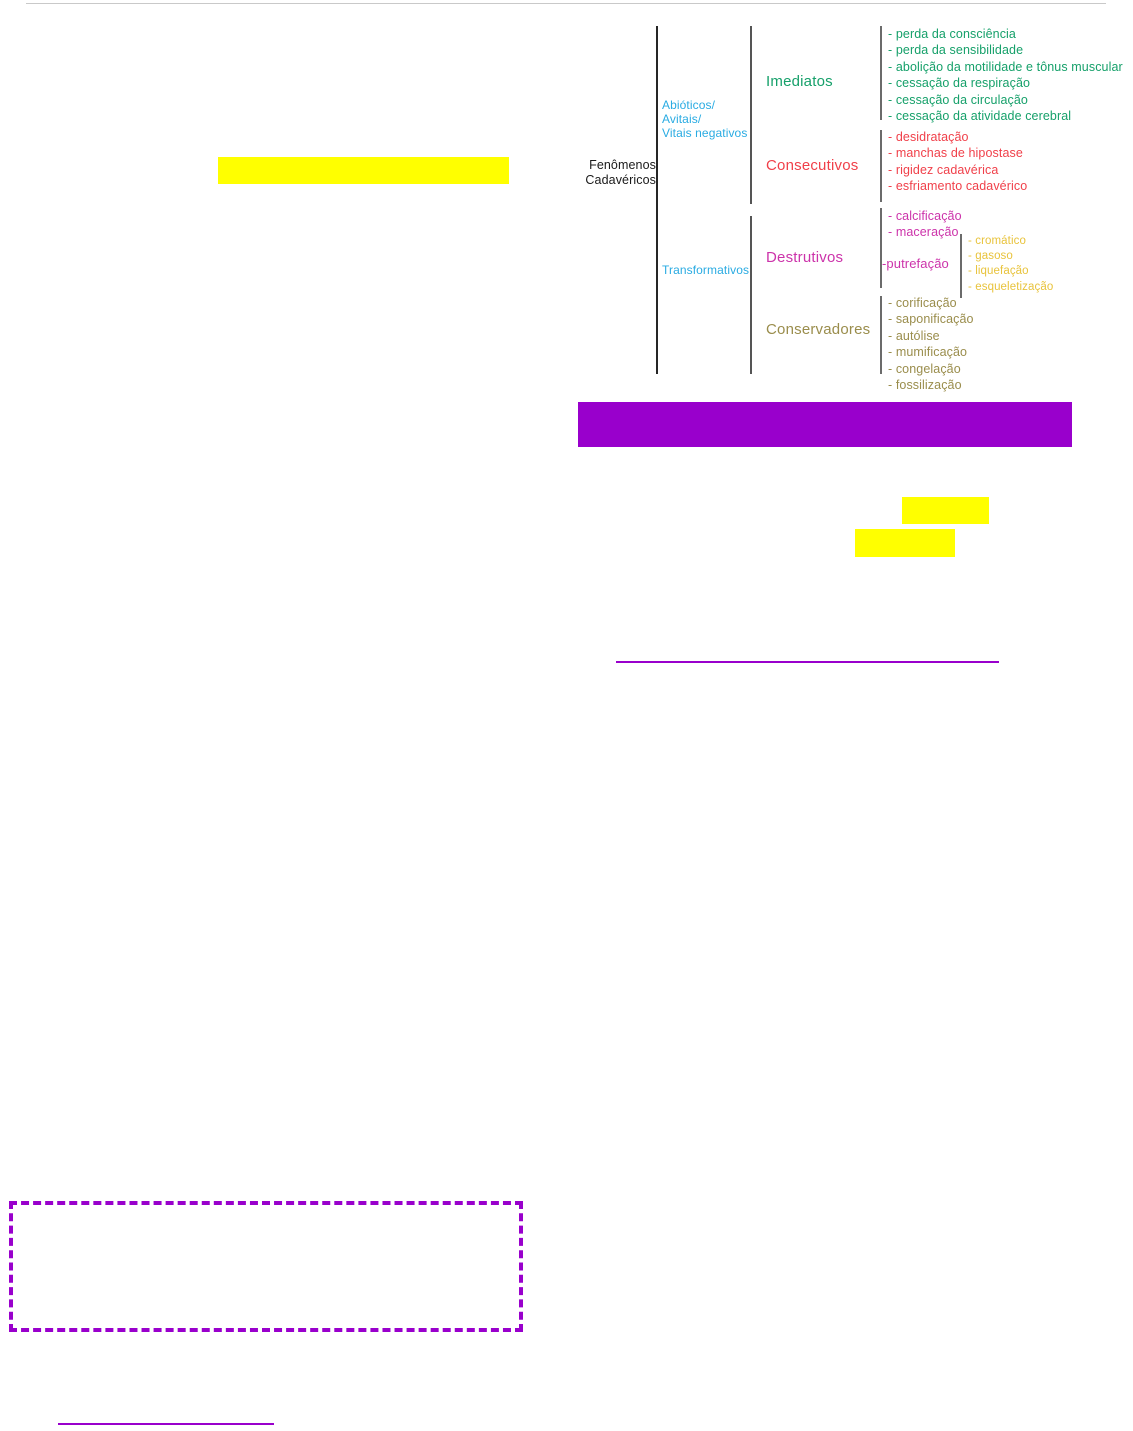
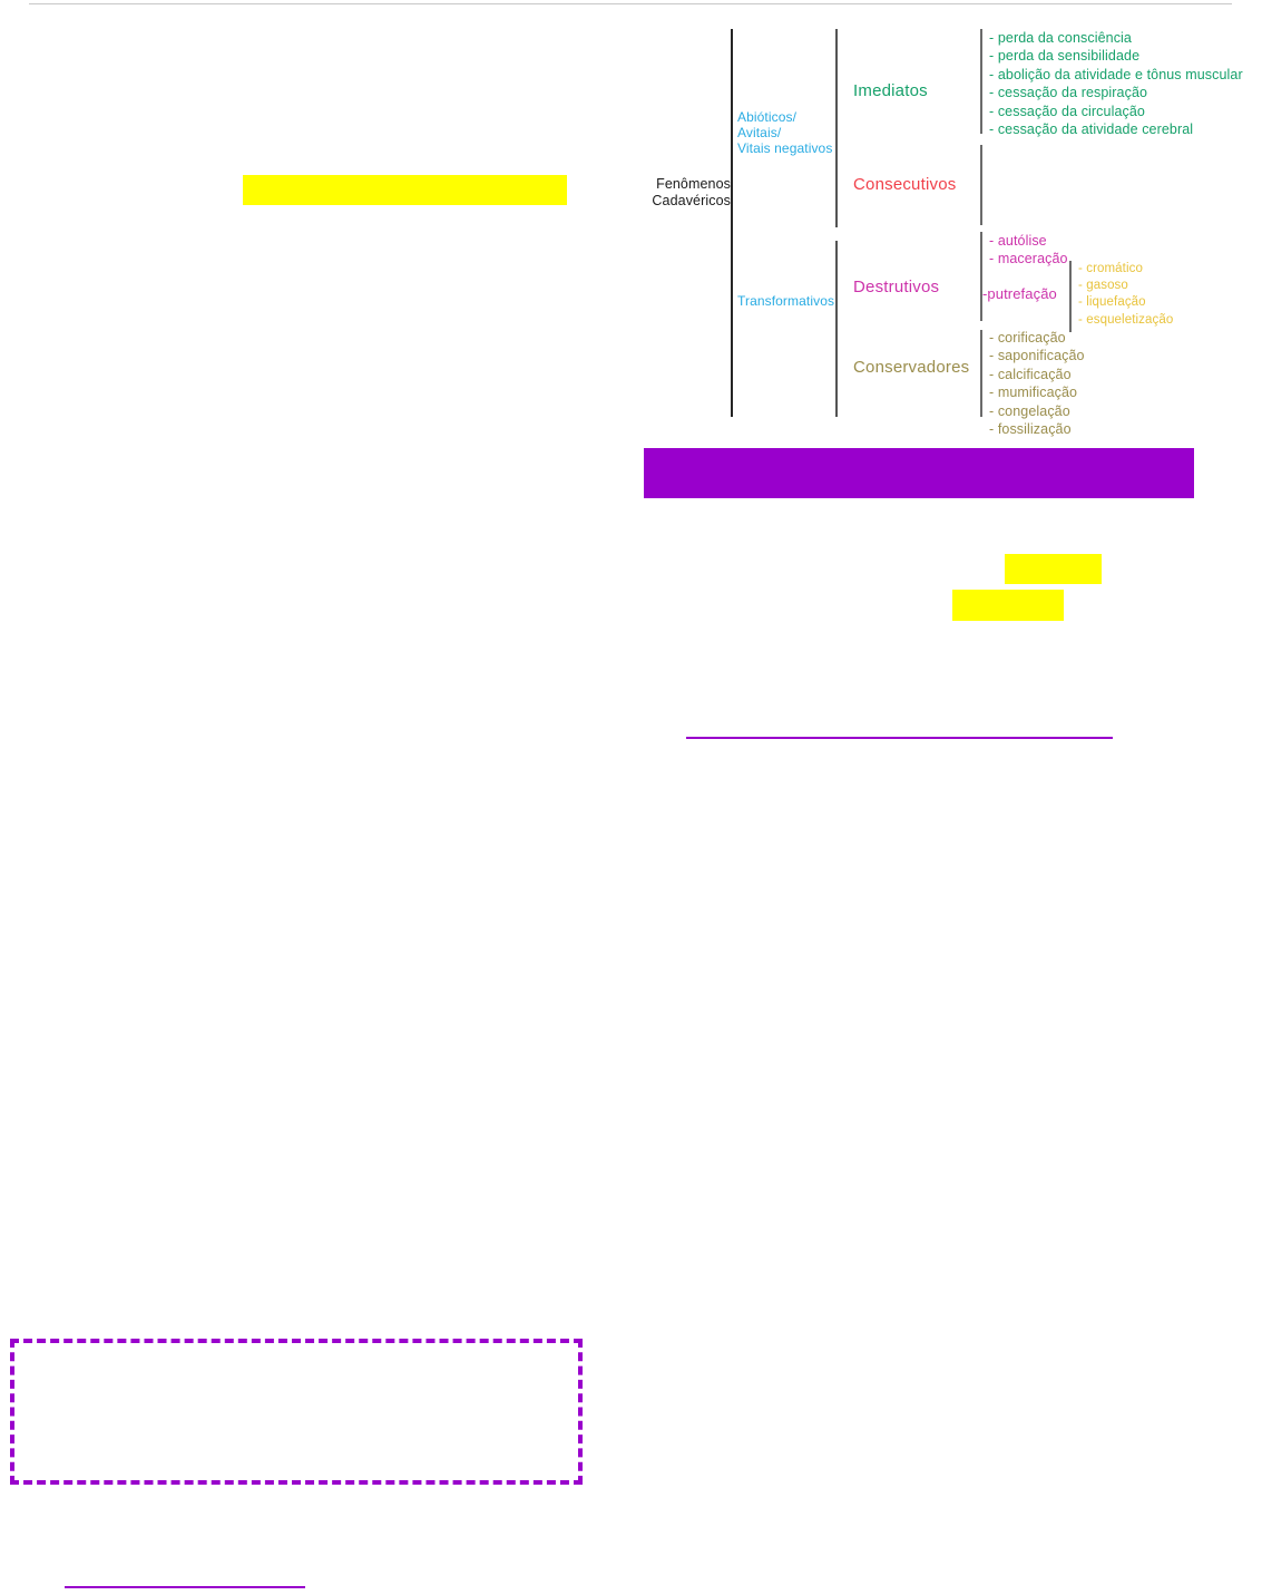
  Fenômenos
  Cadavéricos
  Abióticos/
  Avitais/
  Vitais negativos
  Transformativos
  Imediatos
  Consecutivos
  Destrutivos
  Conservadores
  - perda da consciência
  - perda da sensibilidade
- - abolição da motilidade e tônus muscular
+ - abolição da atividade e tônus muscular
  - cessação da respiração
  - cessação da circulação
  - cessação da atividade cerebral
- - desidratação
- - manchas de hipostase
- - rigidez cadavérica
- - esfriamento cadavérico
- - calcificação
+ - autólise
  - maceração
  -putrefação
  - cromático
  - gasoso
  - liquefação
  - esqueletização
  - corificação
  - saponificação
- - autólise
+ - calcificação
  - mumificação
  - congelação
  - fossilização
